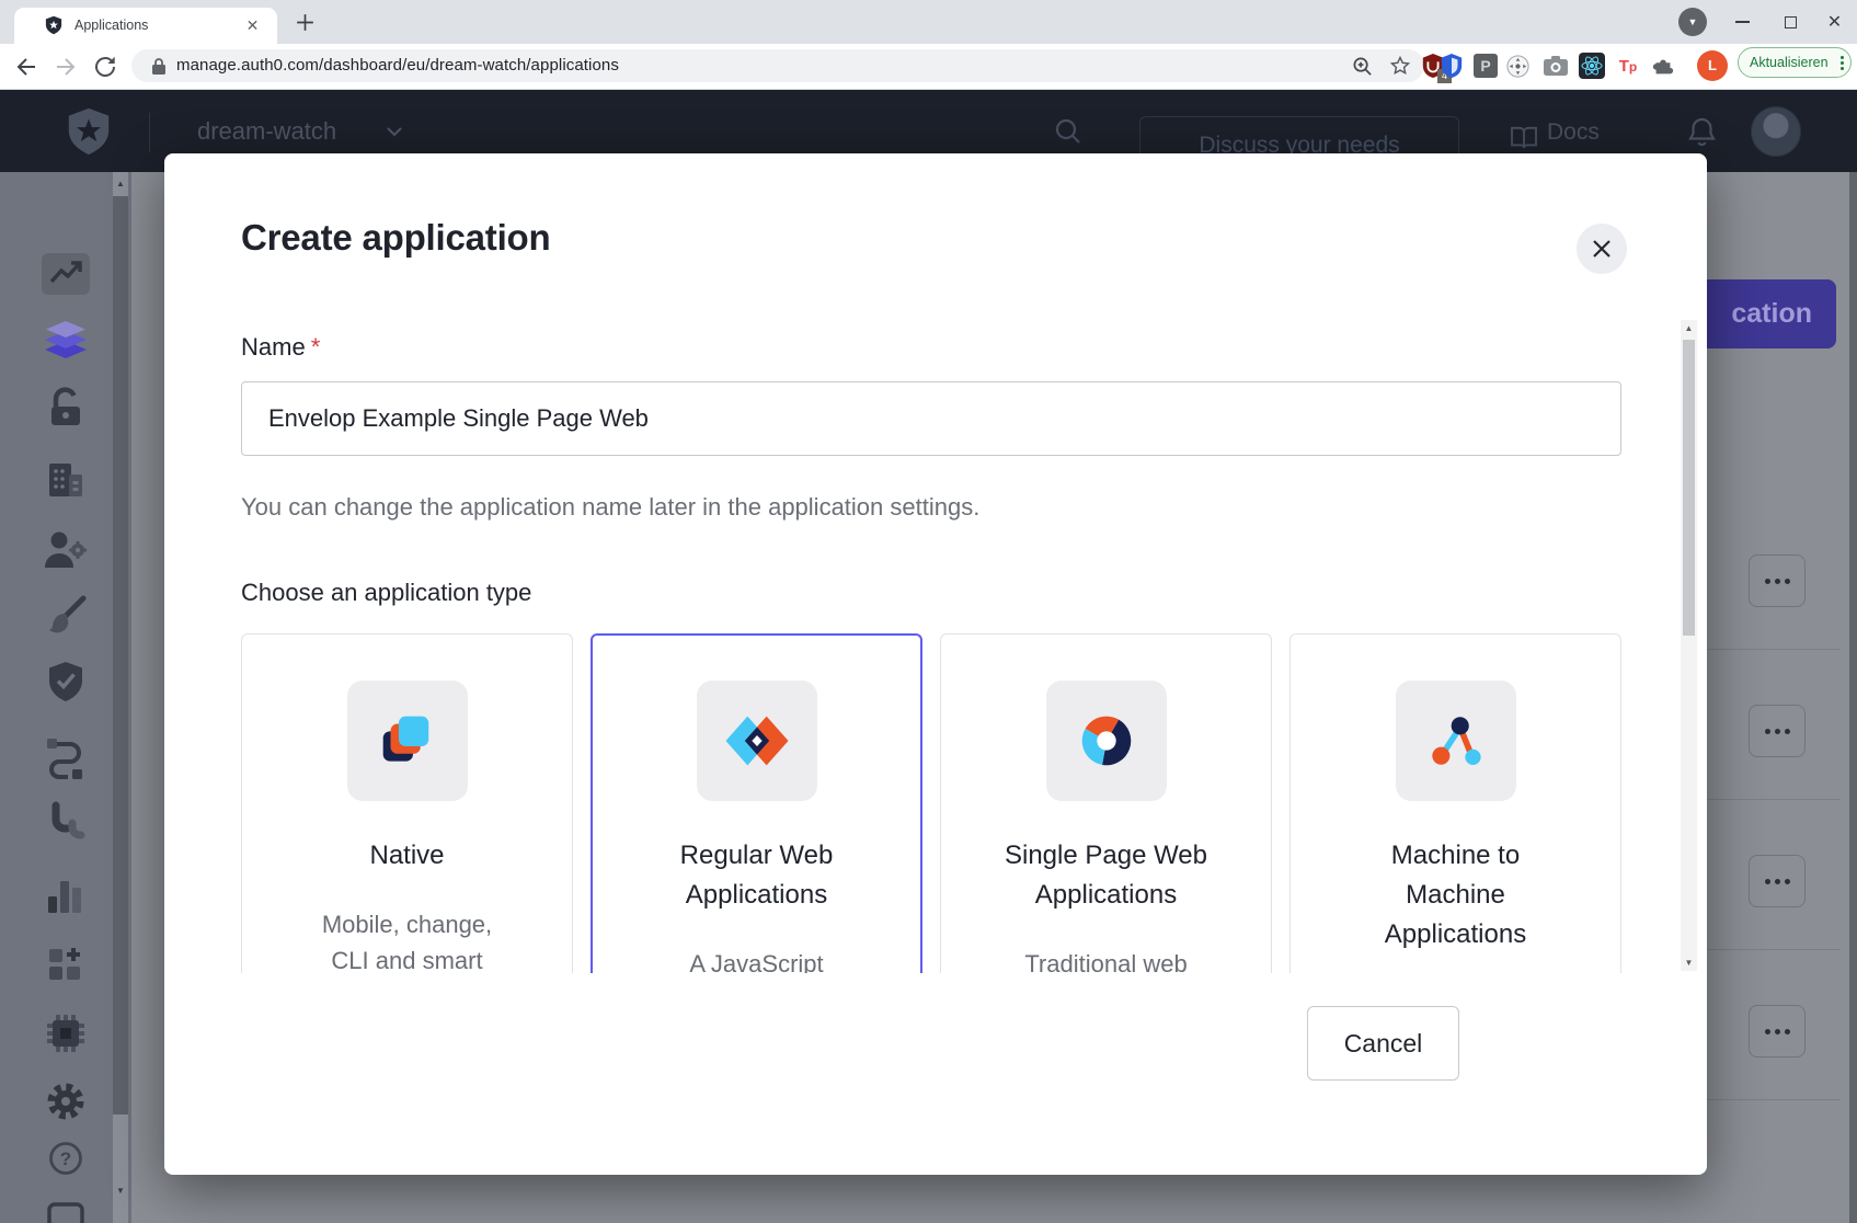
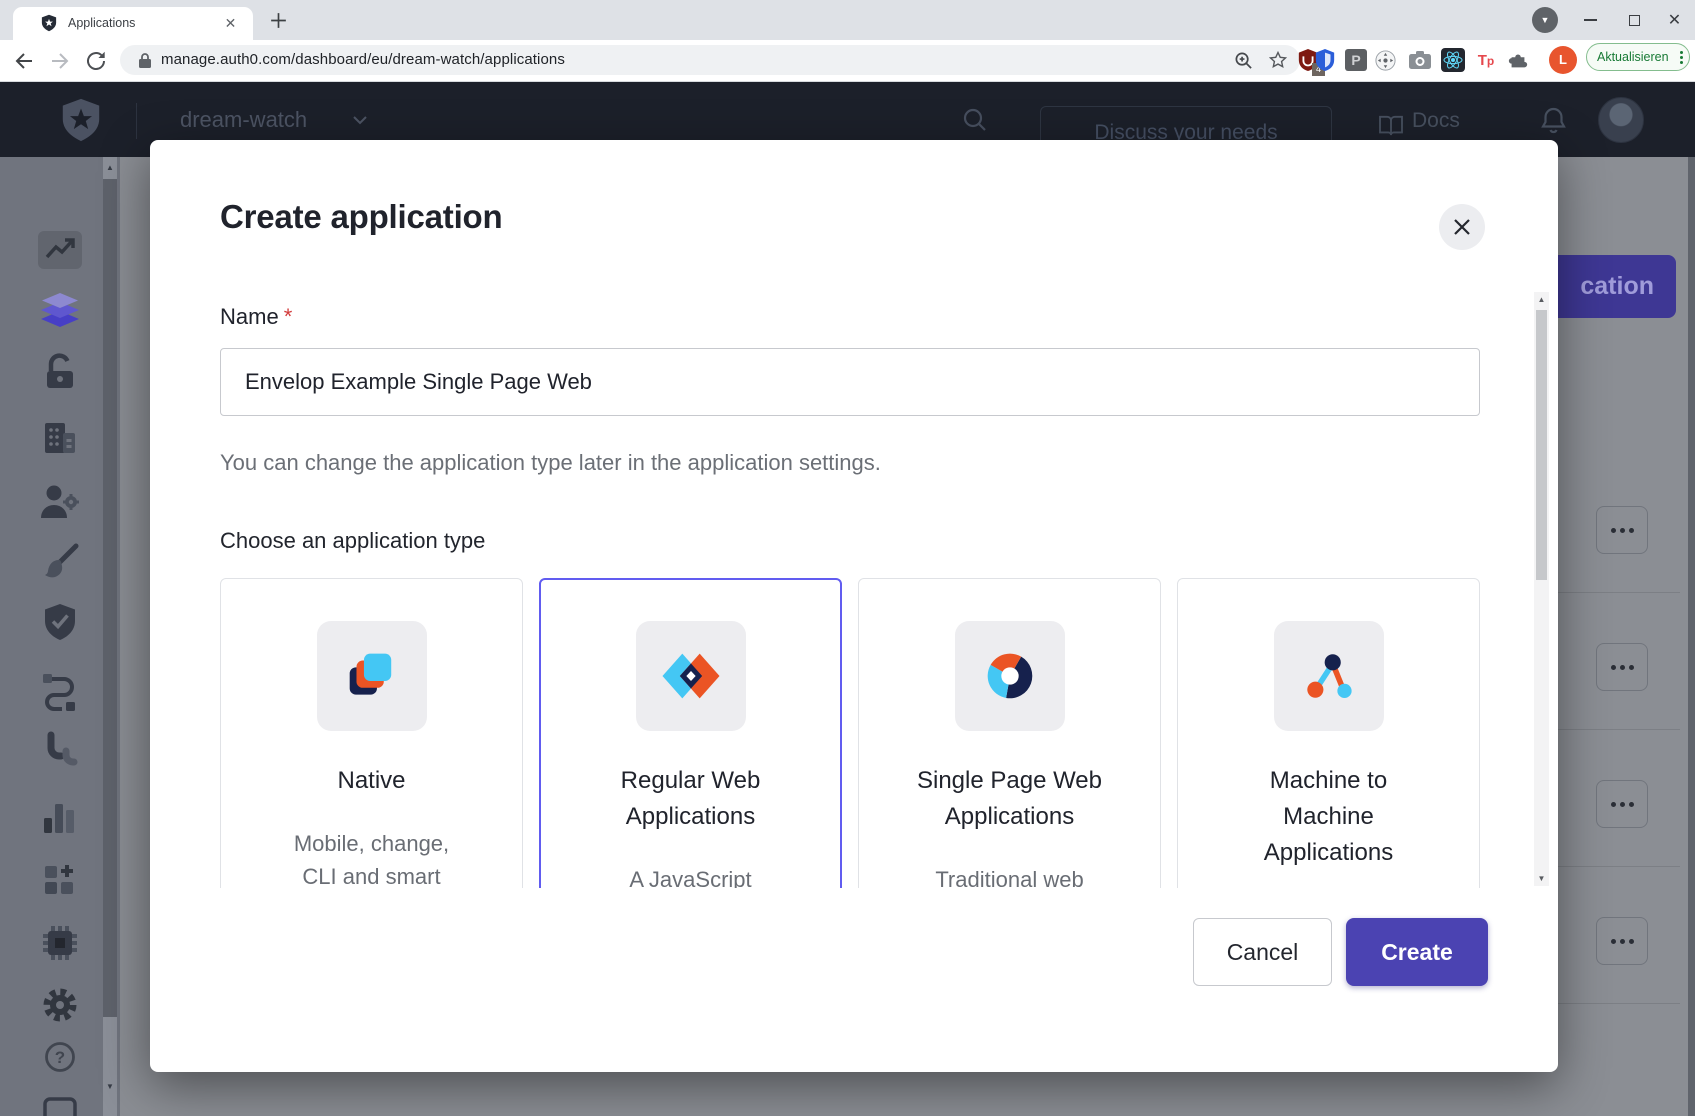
  Applications
  ✕
  ▼
  ✕
  manage.auth0.com/dashboard/eu/dream-watch/applications
  4
  P
  Tp
  L
  Aktualisieren
  dream-watch
  Discuss your needs
  Docs
  ?
  ▲
  ▼
  cation
  Create application
  Name *
  Envelop Example Single Page Web
- You can change the application name later in the application settings.
+ You can change the application type later in the application settings.
  Choose an application type
  Native
  Mobile, change, CLI and smart
  Regular Web Applications
  A JavaScript
  Single Page Web Applications
  Traditional web
  Machine to Machine Applications
  ▲
  ▼
  Cancel
+ Create
